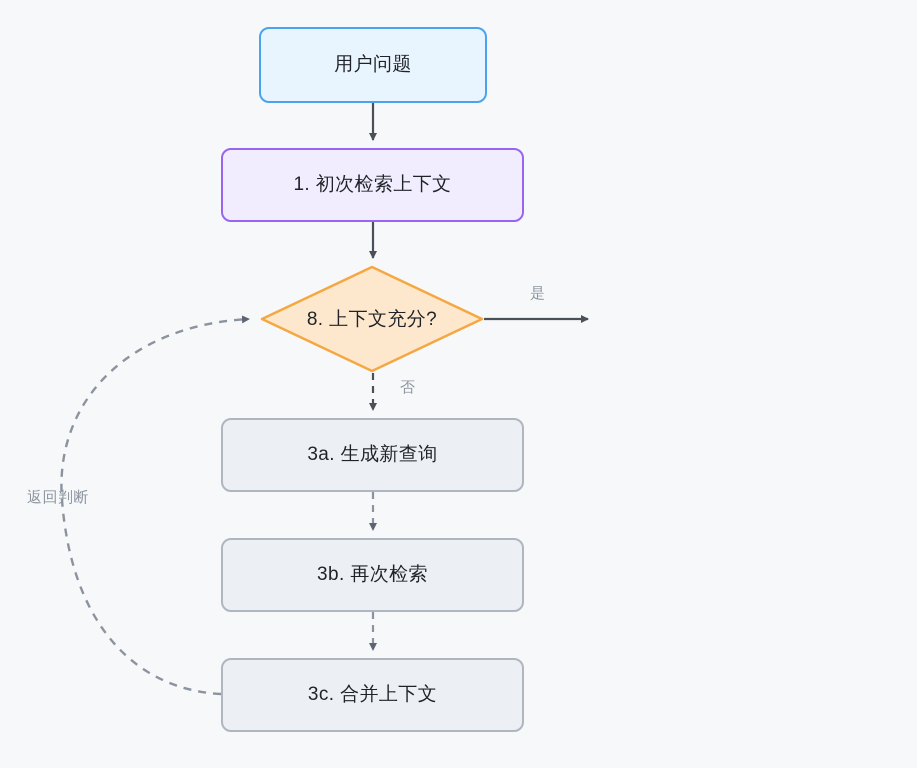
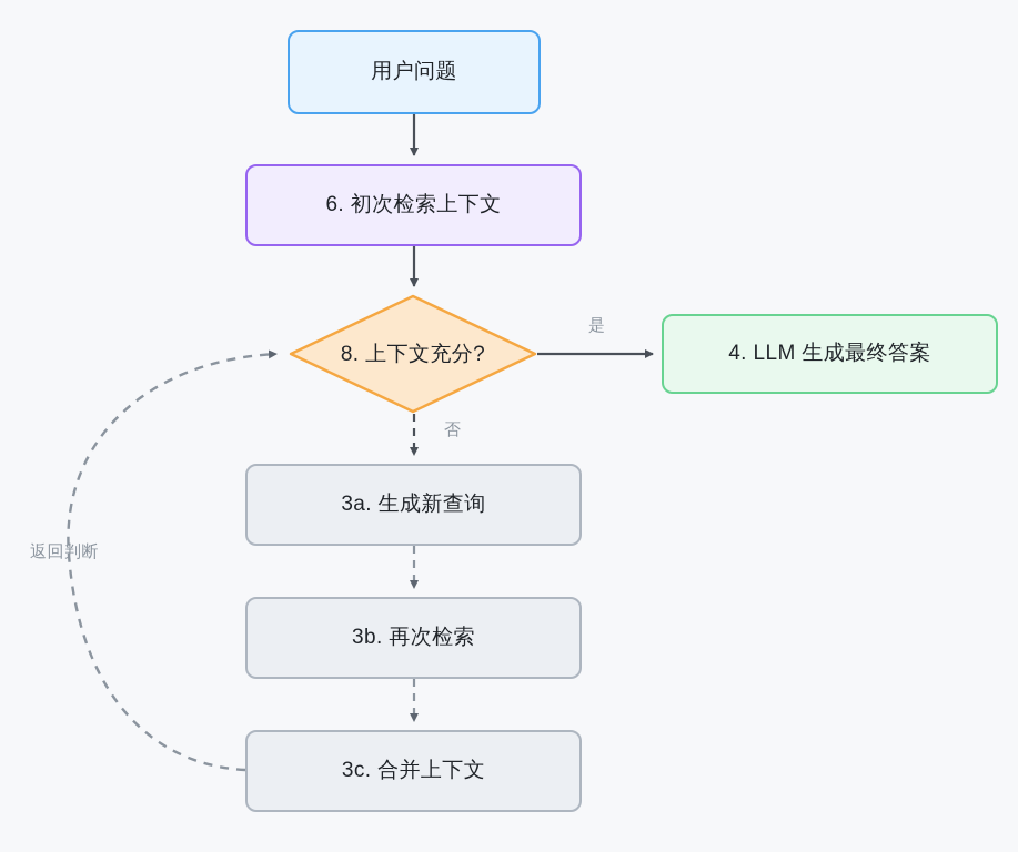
  用户问题
- 1. 初次检索上下文
+ 6. 初次检索上下文
  8. 上下文充分?
+ 4. LLM 生成最终答案
  3a. 生成新查询
  3b. 再次检索
  3c. 合并上下文
  是
  否
  返回判断
